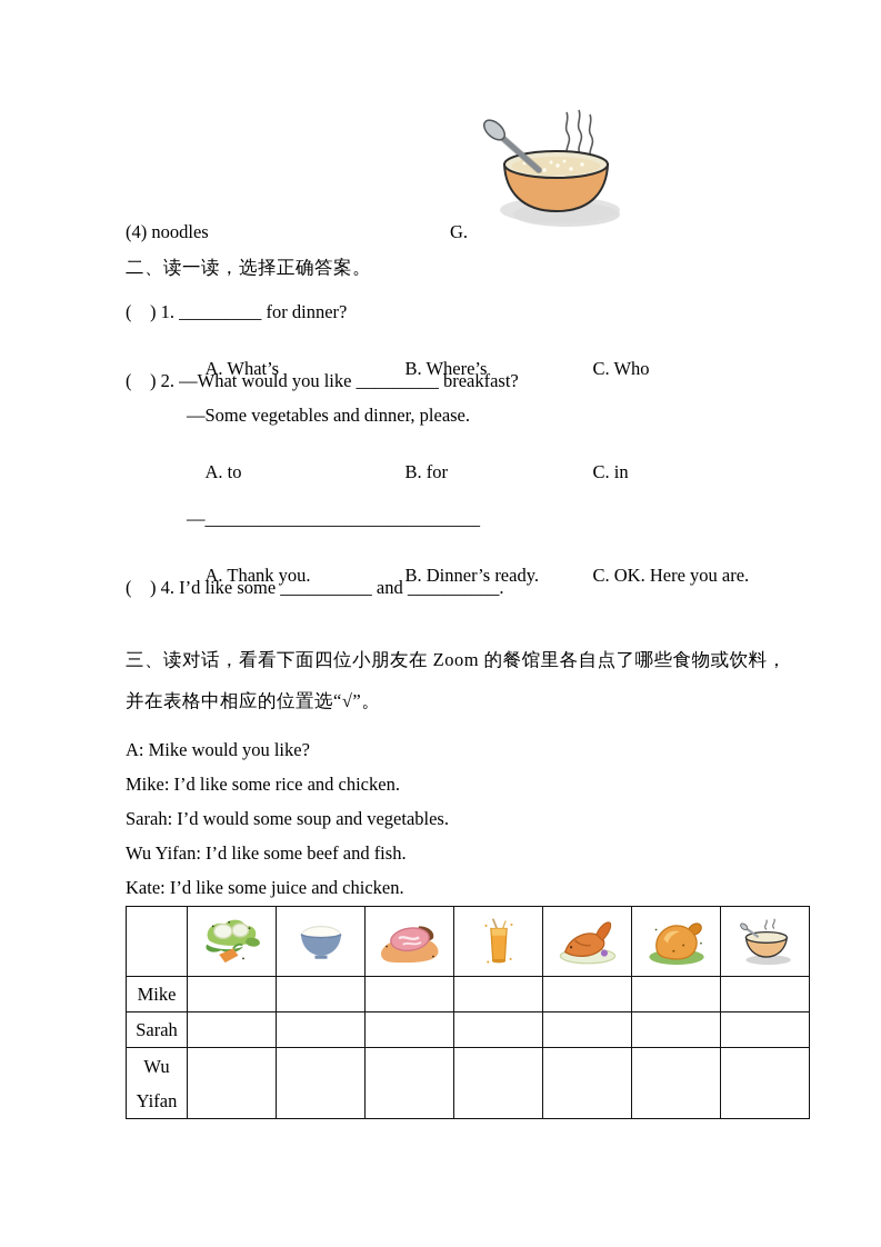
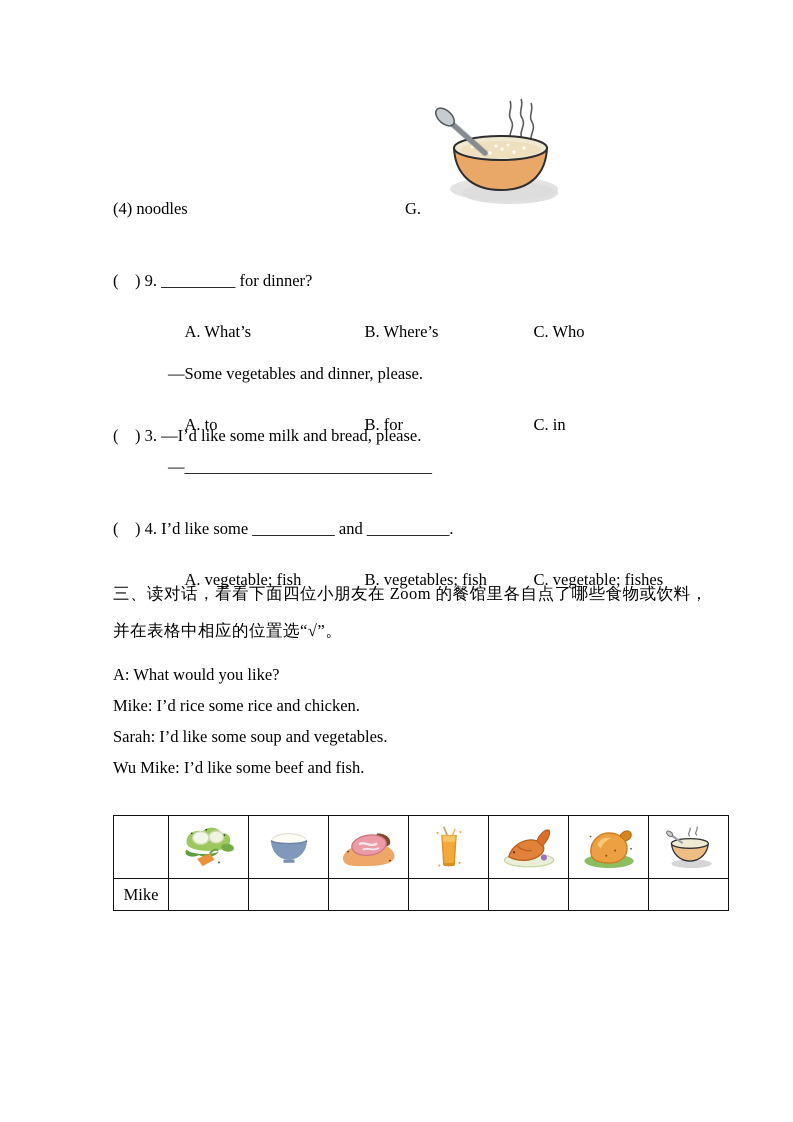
  (4) noodles
  G.
- 二、读一读，选择正确答案。
- ( ) 1. _________ for dinner?
+ ( ) 9. _________ for dinner?
  A. What’s B. Where’s C. Who
- ( ) 2. —What would you like _________ breakfast?
  —Some vegetables and dinner, please.
  A. to B. for C. in
+ ( ) 3. —I’d like some milk and bread, please.
  —______________________________
- A. Thank you. B. Dinner’s ready. C. OK. Here you are.
  ( ) 4. I’d like some __________ and __________.
+ A. vegetable; fish B. vegetables; fish C. vegetable; fishes
  三、读对话，看看下面四位小朋友在 Zoom 的餐馆里各自点了哪些食物或饮料，
  并在表格中相应的位置选“√”。
- A: Mike would you like?
+ A: What would you like?
- Mike: I’d like some rice and chicken.
+ Mike: I’d rice some rice and chicken.
- Sarah: I’d would some soup and vegetables.
+ Sarah: I’d like some soup and vegetables.
- Wu Yifan: I’d like some beef and fish.
+ Wu Mike: I’d like some beef and fish.
- Kate: I’d like some juice and chicken.
  Mike
- Sarah
- Wu Yifan
